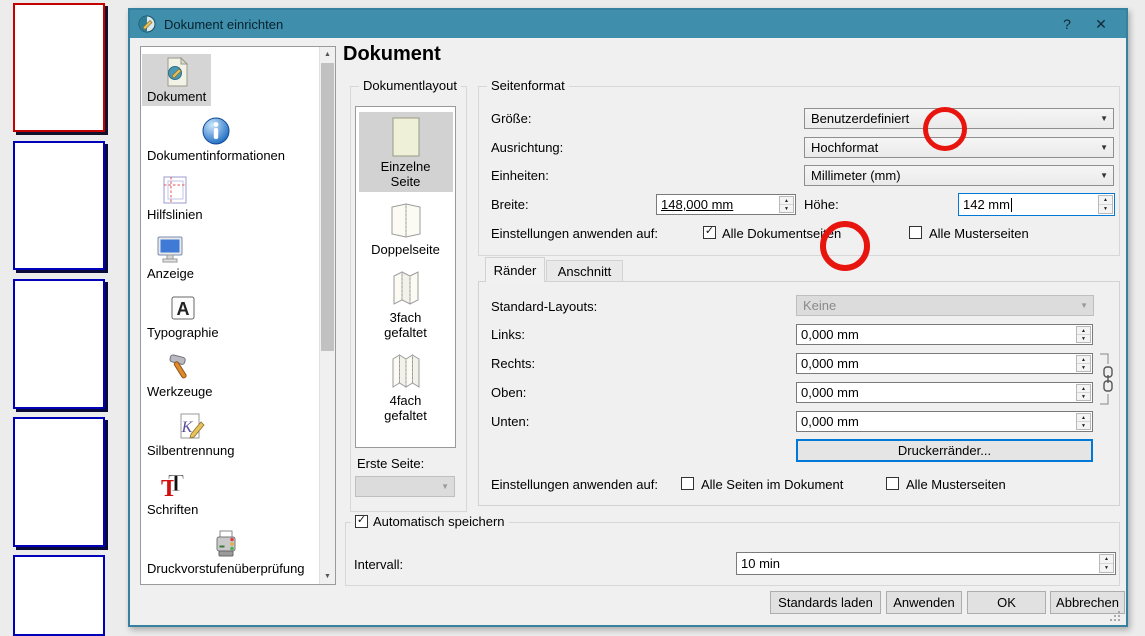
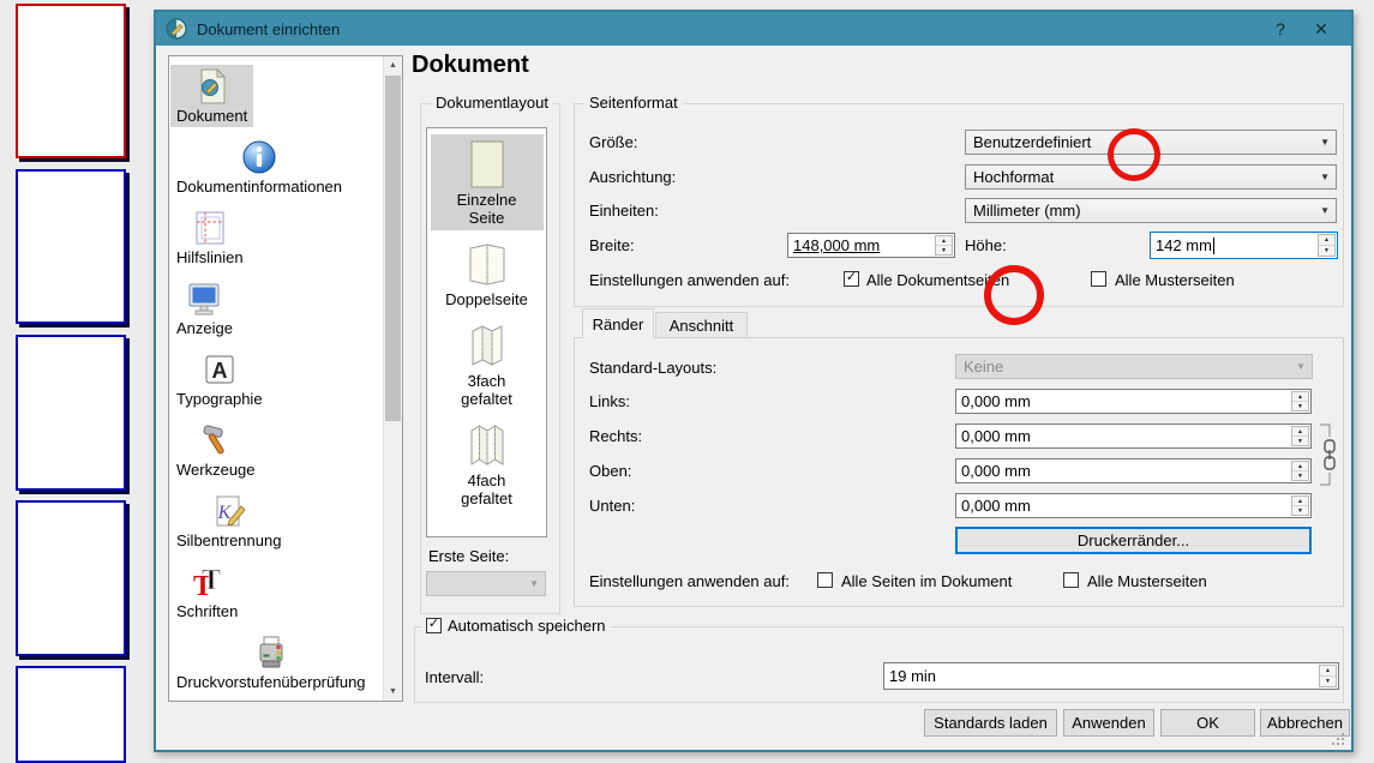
  Dokument einrichten
  ?
  ✕
  Dokument
  Dokumentinformationen
  Hilfslinien
  Anzeige
  A
  Typographie
  Werkzeuge
  K
  Silbentrennung
  T
  T
  Schriften
  Druckvorstufenüberprüfung
  Dokument
  Dokumentlayout
  Einzelne Seite
  Doppelseite
  3fach gefaltet
  4fach gefaltet
  Erste Seite:
  ▼
  Seitenformat
  Größe:
  Benutzerdefiniert
  ▼
  Ausrichtung:
  Hochformat
  ▼
  Einheiten:
  Millimeter (mm)
  ▼
  Breite:
  148,000 mm
  Höhe:
  142 mm
  Einstellungen anwenden auf:
  ✓
  Alle Dokumentseiten
  Alle Musterseiten
  Ränder
  Anschnitt
  Standard-Layouts:
  Keine
  ▼
  Links:
  0,000 mm
  Rechts:
  0,000 mm
  Oben:
  0,000 mm
  Unten:
  0,000 mm
  Druckerränder...
  Einstellungen anwenden auf:
  Alle Seiten im Dokument
  Alle Musterseiten
  ✓
  Automatisch speichern
  Intervall:
- 10 min
+ 19 min
  Standards laden
  Anwenden
  OK
  Abbrechen
